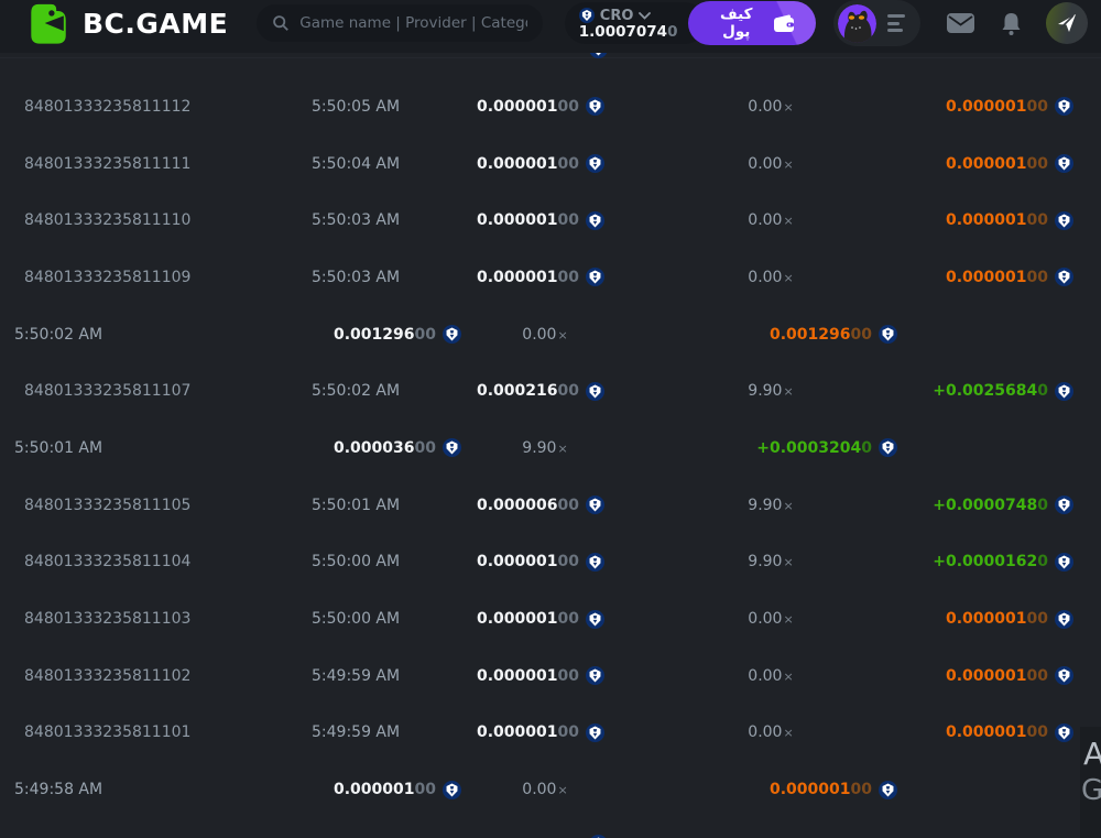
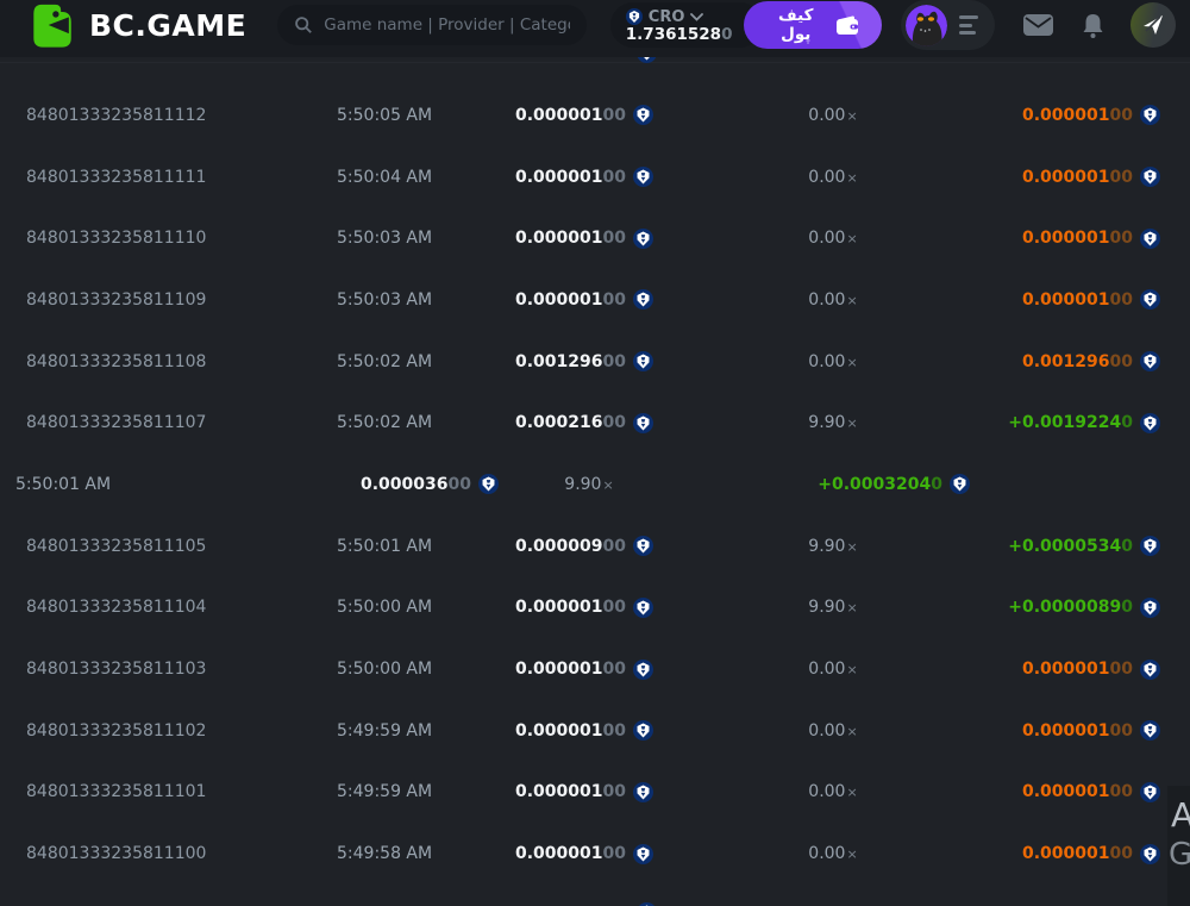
  BC.GAME
  Game name | Provider | Categ
  CRO
- 1.00070740
+ 1.73615280
  كيف پول
  84801333235811112
  5:50:05 AM
  0.00000100
  0.00×
  0.00000100
  84801333235811111
  5:50:04 AM
  0.00000100
  0.00×
  0.00000100
  84801333235811110
  5:50:03 AM
  0.00000100
  0.00×
  0.00000100
  84801333235811109
  5:50:03 AM
  0.00000100
  0.00×
  0.00000100
+ 84801333235811108
  5:50:02 AM
  0.00129600
  0.00×
  0.00129600
  84801333235811107
  5:50:02 AM
  0.00021600
  9.90×
- +0.00256840
+ +0.00192240
  5:50:01 AM
  0.00003600
  9.90×
  +0.00032040
  84801333235811105
  5:50:01 AM
- 0.00000600
+ 0.00000900
  9.90×
- +0.00007480
+ +0.00005340
  84801333235811104
  5:50:00 AM
  0.00000100
  9.90×
- +0.00001620
+ +0.00000890
  84801333235811103
  5:50:00 AM
  0.00000100
  0.00×
  0.00000100
  84801333235811102
  5:49:59 AM
  0.00000100
  0.00×
  0.00000100
  84801333235811101
  5:49:59 AM
  0.00000100
  0.00×
  0.00000100
+ 84801333235811100
  5:49:58 AM
  0.00000100
  0.00×
  0.00000100
  A
  G
